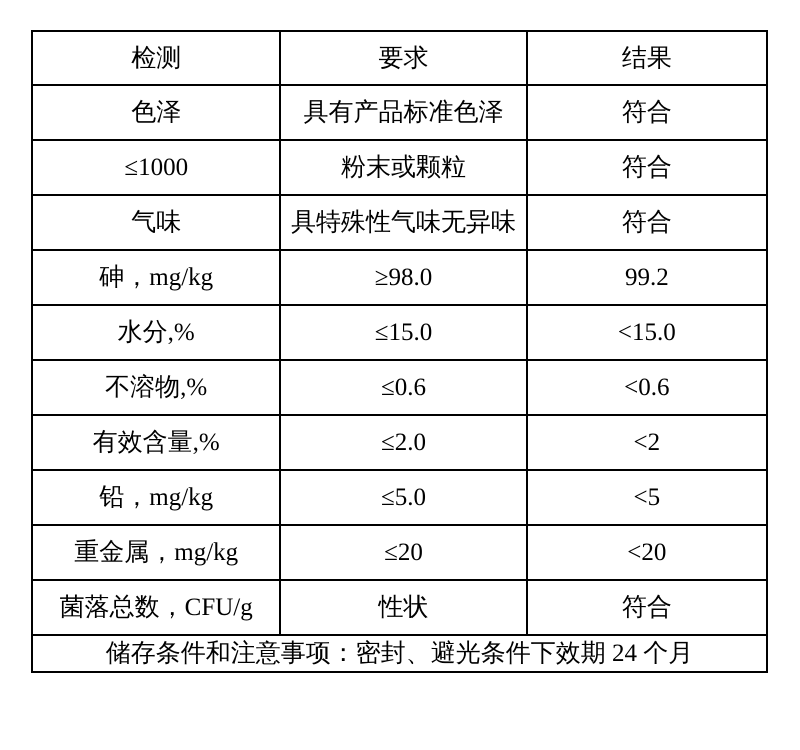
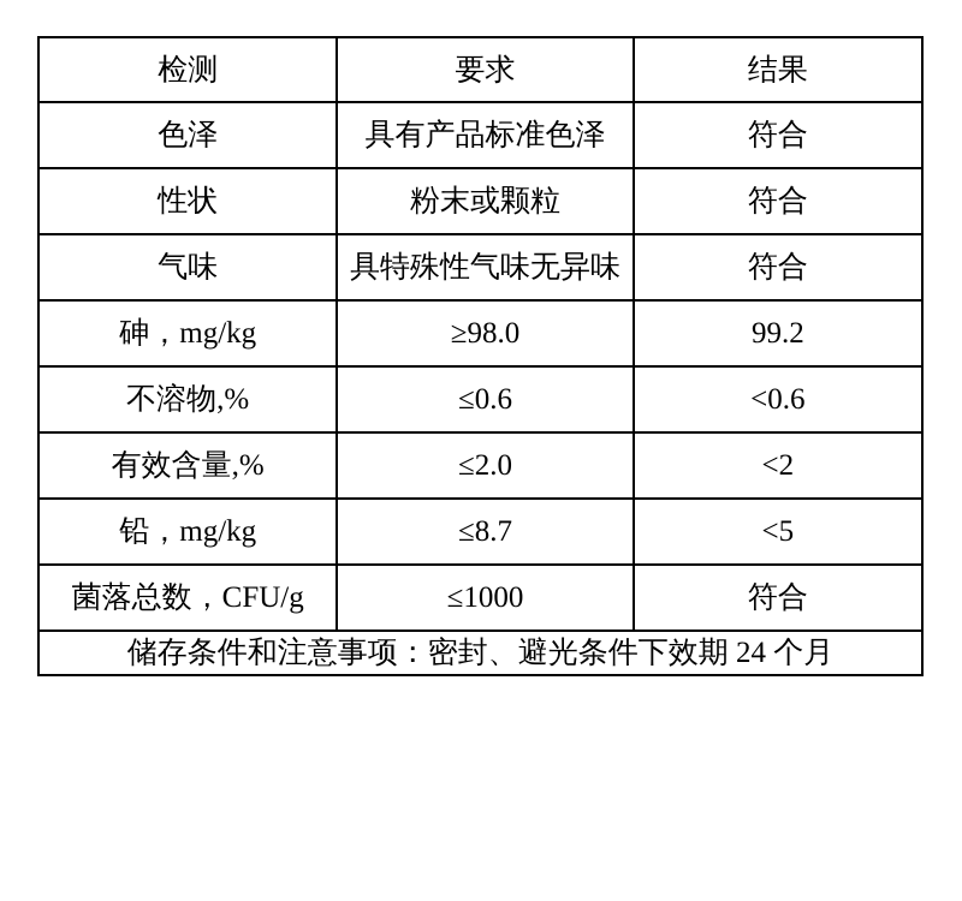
  检测	要求	结果
  色泽	具有产品标准色泽	符合
- ≤1000	粉末或颗粒	符合
+ 性状	粉末或颗粒	符合
  气味	具特殊性气味无异味	符合
  砷，mg/kg	≥98.0	99.2
- 水分,%	≤15.0	<15.0
  不溶物,%	≤0.6	<0.6
  有效含量,%	≤2.0	<2
- 铅，mg/kg	≤5.0	<5
+ 铅，mg/kg	≤8.7	<5
- 重金属，mg/kg	≤20	<20
- 菌落总数，CFU/g	性状	符合
+ 菌落总数，CFU/g	≤1000	符合
  储存条件和注意事项：密封、避光条件下效期 24 个月
